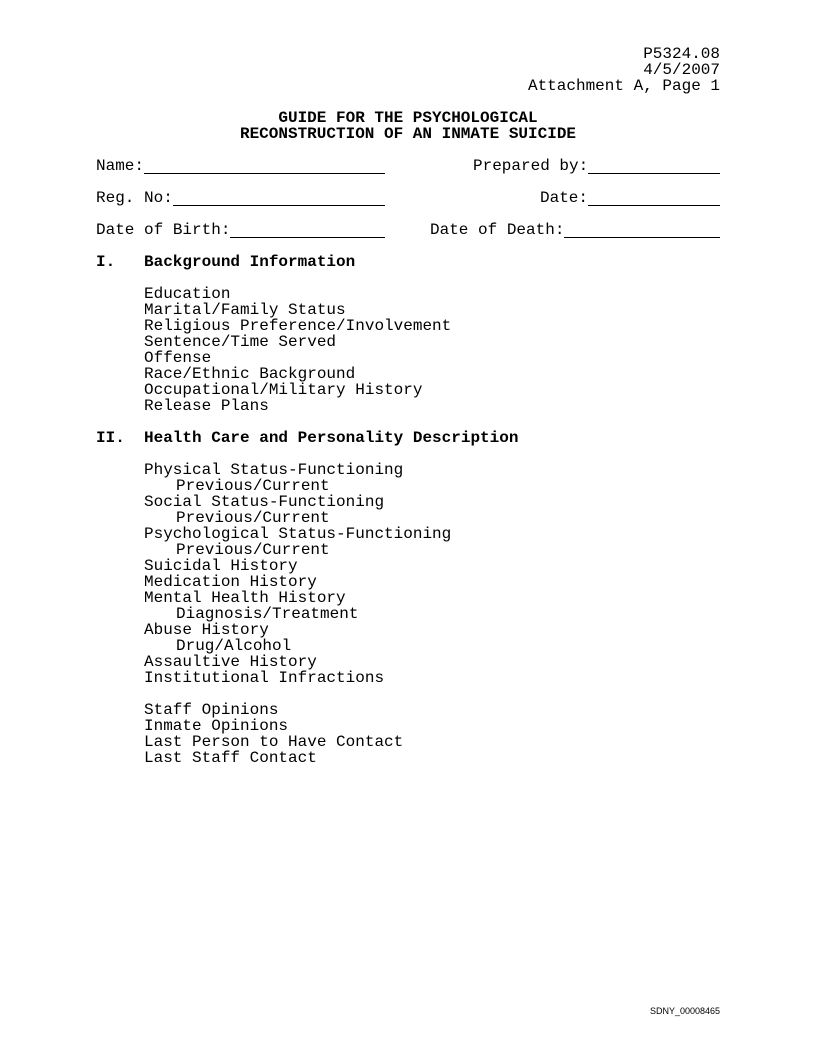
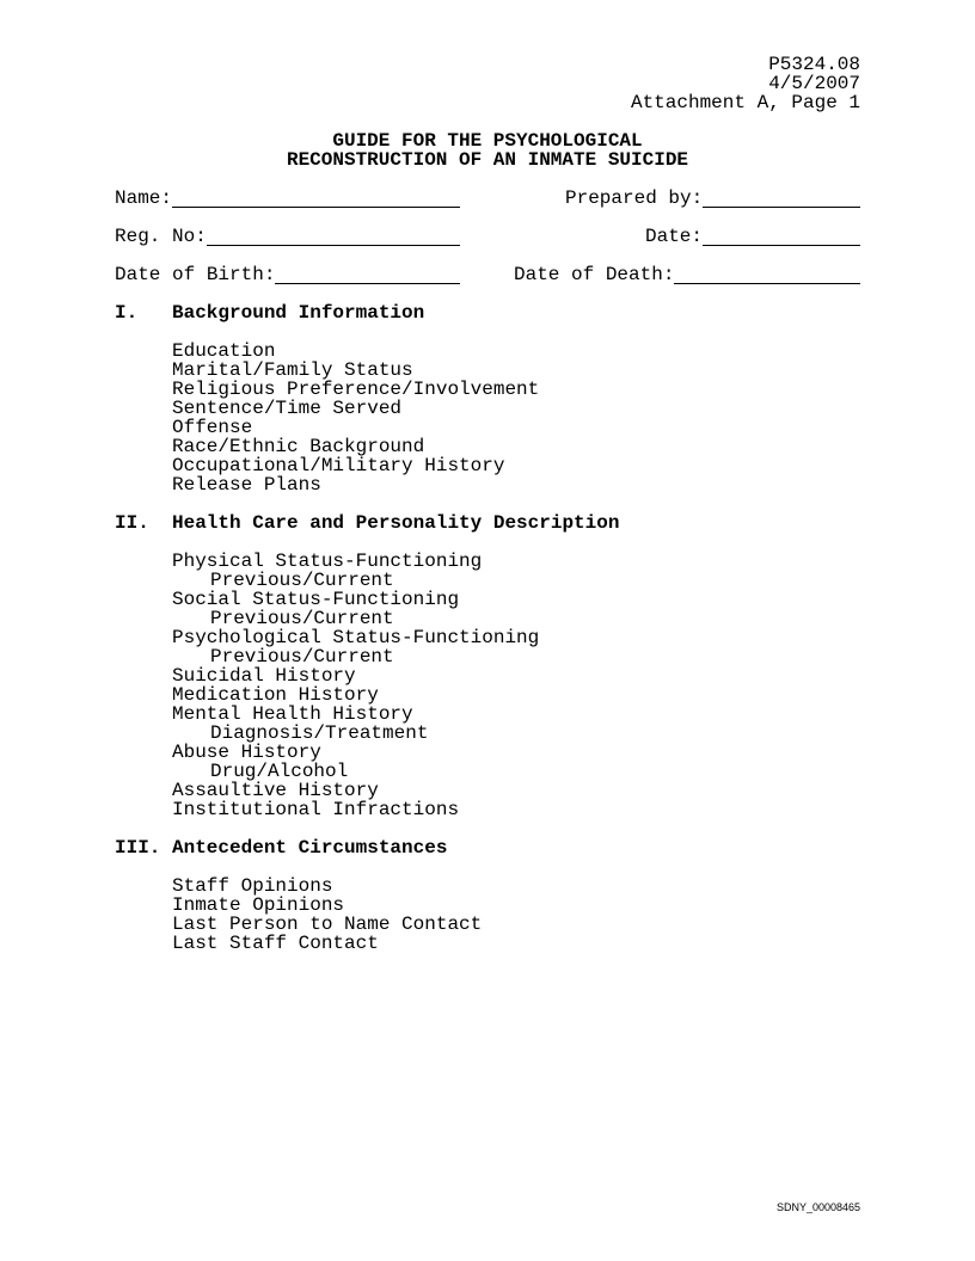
  P5324.08
  4/5/2007
  Attachment A, Page 1
  GUIDE FOR THE PSYCHOLOGICAL
  RECONSTRUCTION OF AN INMATE SUICIDE
  Name:
  Prepared by:
  Reg. No:
  Date:
  Date of Birth:
  Date of Death:
  I.
  Background Information
  Education
  Marital/Family Status
  Religious Preference/Involvement
  Sentence/Time Served
  Offense
  Race/Ethnic Background
  Occupational/Military History
  Release Plans
  II.
  Health Care and Personality Description
  Physical Status-Functioning
  Previous/Current
  Social Status-Functioning
  Previous/Current
  Psychological Status-Functioning
  Previous/Current
  Suicidal History
  Medication History
  Mental Health History
  Diagnosis/Treatment
  Abuse History
  Drug/Alcohol
  Assaultive History
  Institutional Infractions
+ III.
+ Antecedent Circumstances
  Staff Opinions
  Inmate Opinions
- Last Person to Have Contact
+ Last Person to Name Contact
  Last Staff Contact
  SDNY_00008465
